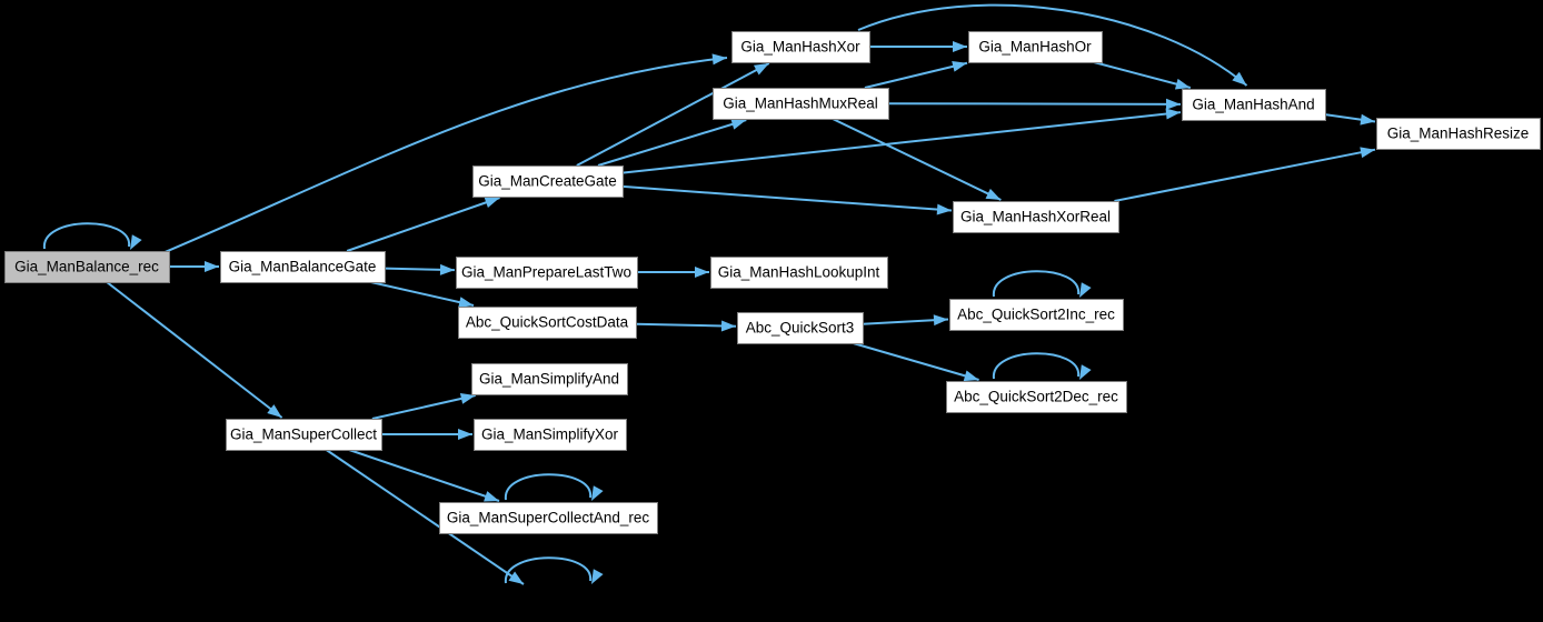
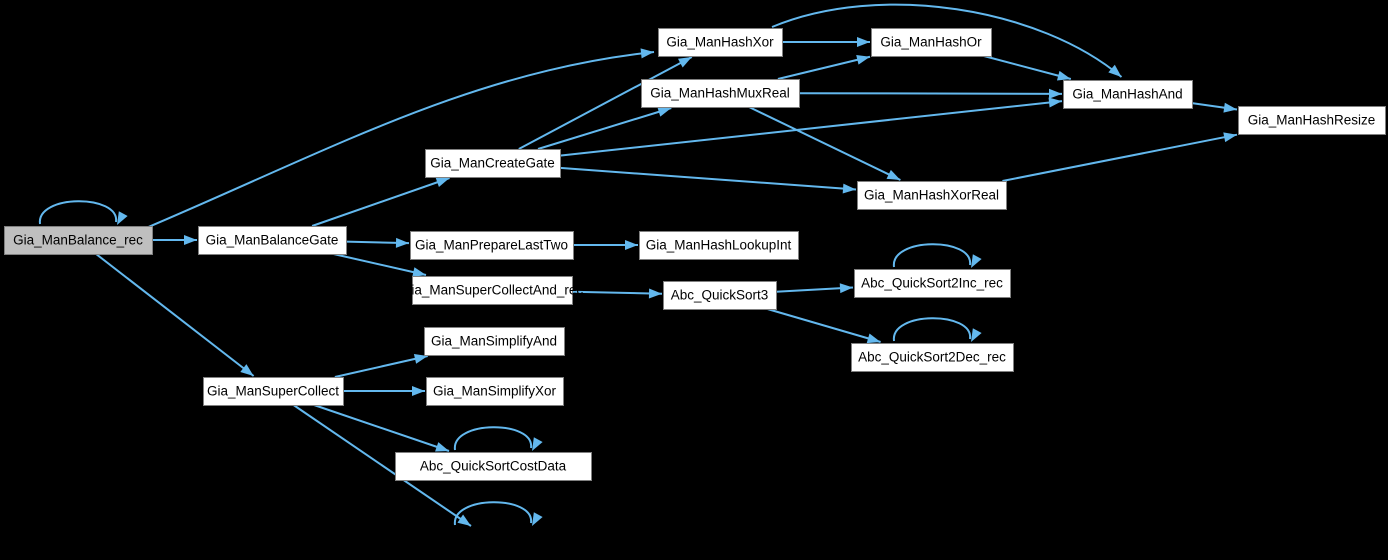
  Gia_ManBalance_rec
  Gia_ManBalanceGate
  Gia_ManCreateGate
  Gia_ManPrepareLastTwo
- Abc_QuickSortCostData
+ Gia_ManSuperCollectAnd_rec
  Gia_ManSuperCollect
  Gia_ManSimplifyAnd
  Gia_ManSimplifyXor
- Gia_ManSuperCollectAnd_rec
+ Abc_QuickSortCostData
  Gia_ManHashLookupInt
  Abc_QuickSort3
  Gia_ManHashXor
  Gia_ManHashMuxReal
  Gia_ManHashOr
  Gia_ManHashXorReal
  Abc_QuickSort2Inc_rec
  Abc_QuickSort2Dec_rec
  Gia_ManHashAnd
  Gia_ManHashResize
